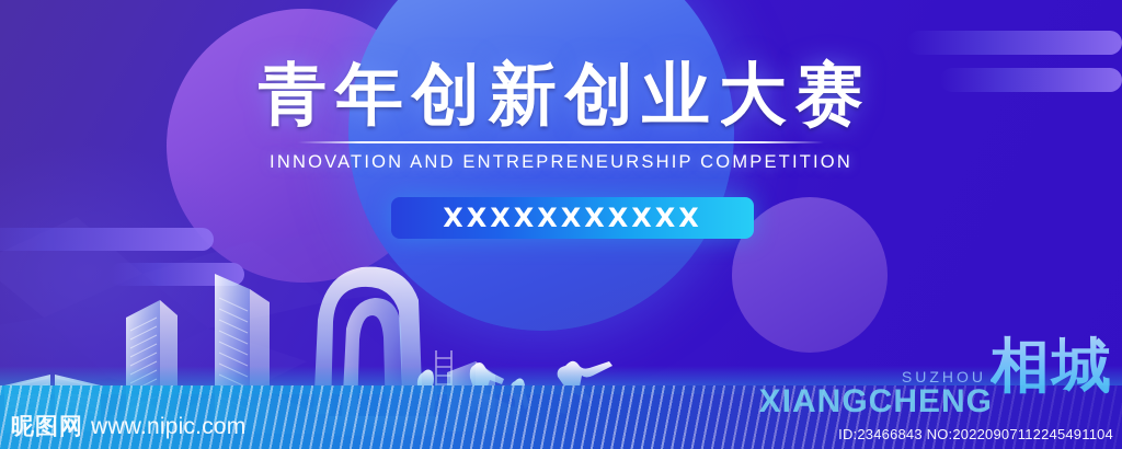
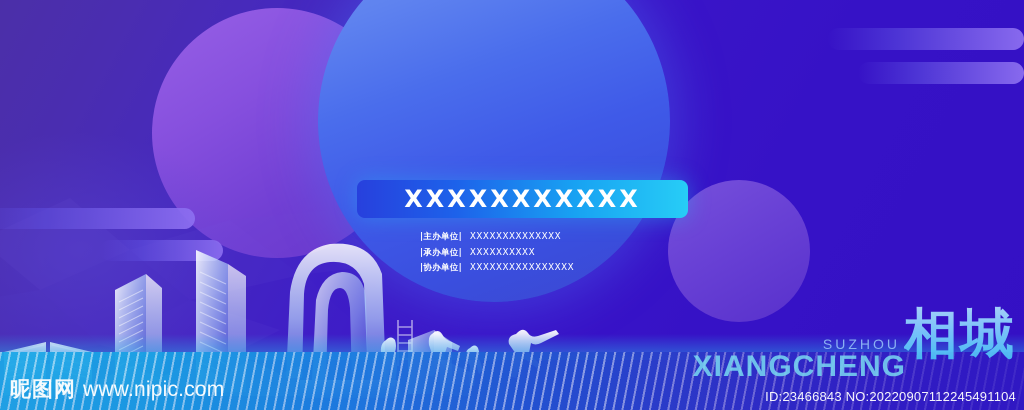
- 青年创新创业大赛
- INNOVATION AND ENTREPRENEURSHIP COMPETITION
  XXXXXXXXXXX
+ |主办单位|
+ XXXXXXXXXXXXXX
+ |承办单位|
+ XXXXXXXXXX
+ |协办单位|
+ XXXXXXXXXXXXXXXX
  相城
  SUZHOU
  XIANGCHENG
  ID:23466843 NO:20220907112245491104
  昵图网
  www.nipic.com
